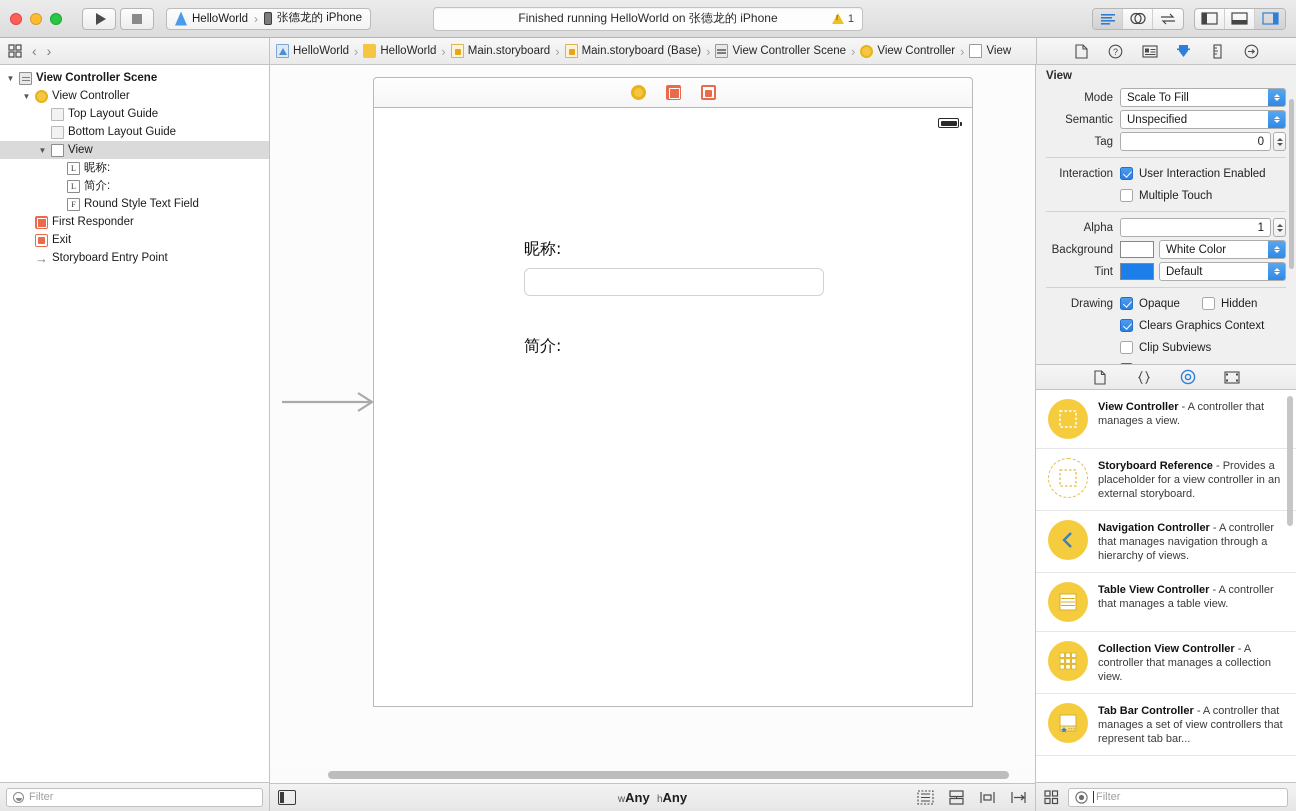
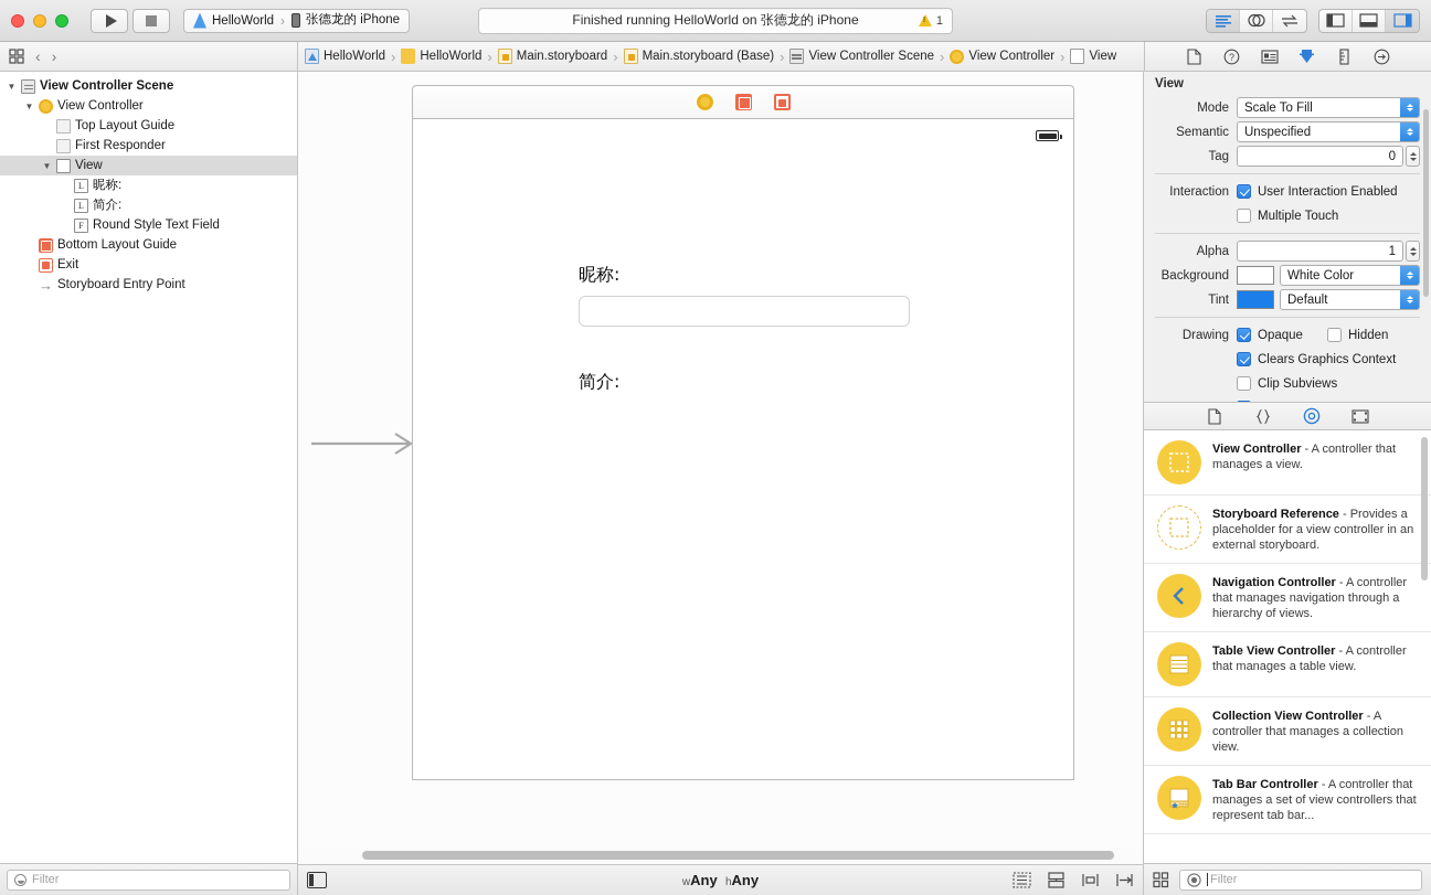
  HelloWorld
  ›
  张德龙的 iPhone
  Finished running HelloWorld on 张德龙的 iPhone
  1
  ‹
  ›
  HelloWorld
  ›
  HelloWorld
  ›
  Main.storyboard
  ›
  Main.storyboard (Base)
  ›
  View Controller Scene
  ›
  View Controller
  ›
  View
  ?
  ▼
  View Controller Scene
  ▼
  View Controller
  Top Layout Guide
- Bottom Layout Guide
+ First Responder
  ▼
  View
  L
  昵称:
  L
  简介:
  F
  Round Style Text Field
- First Responder
+ Bottom Layout Guide
  Exit
  →
  Storyboard Entry Point
  Filter
  昵称:
  简介:
  wAny hAny
  View
  Mode
  Scale To Fill
  Semantic
  Unspecified
  Tag
  0
  Interaction
  User Interaction Enabled
  Multiple Touch
  Alpha
  1
  Background
  White Color
  Tint
  Default
  Drawing
  Opaque
  Hidden
  Clears Graphics Context
  Clip Subviews
  View Controller - A controller that manages a view.
  Storyboard Reference - Provides a placeholder for a view controller in an external storyboard.
  Navigation Controller - A controller that manages navigation through a hierarchy of views.
  Table View Controller - A controller that manages a table view.
  Collection View Controller - A controller that manages a collection view.
  Tab Bar Controller - A controller that manages a set of view controllers that represent tab bar...
  Filter
